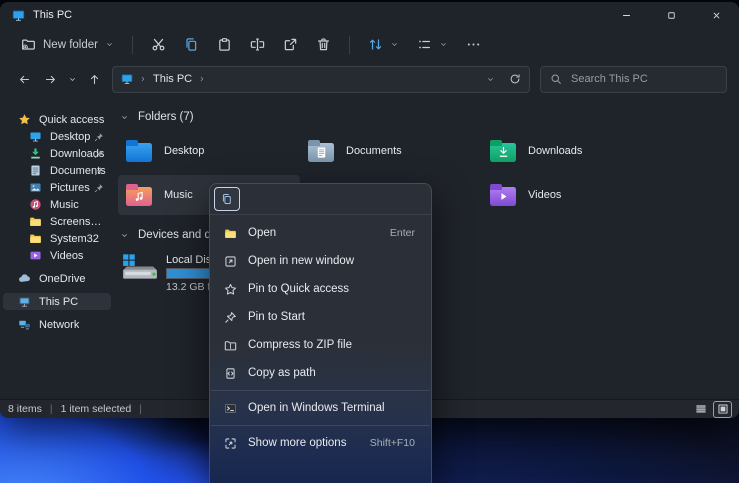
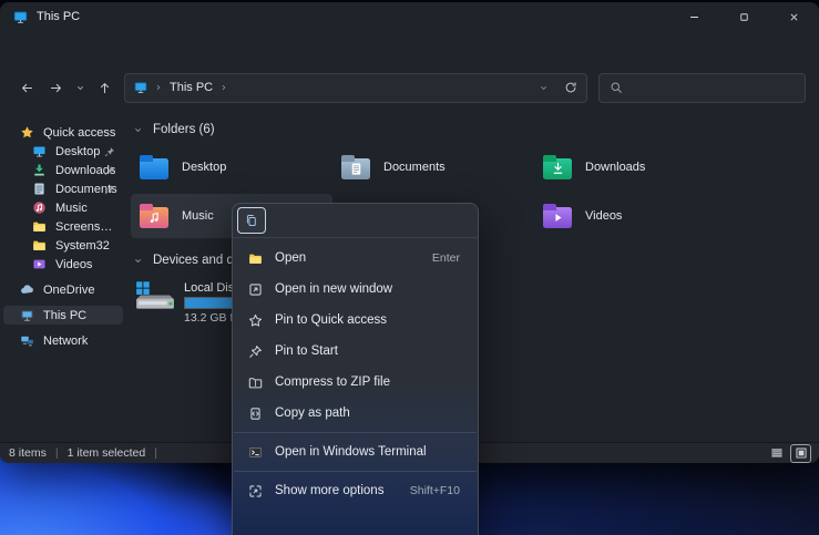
  This PC
- New folder
  This PC
- Search This PC
  Quick access
  Desktop
  Downloads
  Documens
- Pictures
  Music
  Screenshot
  System32
  Videos
  OneDrive
  This PC
  Network
- Folders (7)
+ Folders (6)
  Desktop
  Documents
  Downloads
  Music
  Videos
  Local Di
  8 items
  |
  1 item selected
  |
  Open
  Enter
  Open in new window
  Pin to Quick access
  Pin to Start
  Compress to ZIP file
  Copy as path
  Open in Windows Terminal
  Show more options
  Shift+F10
